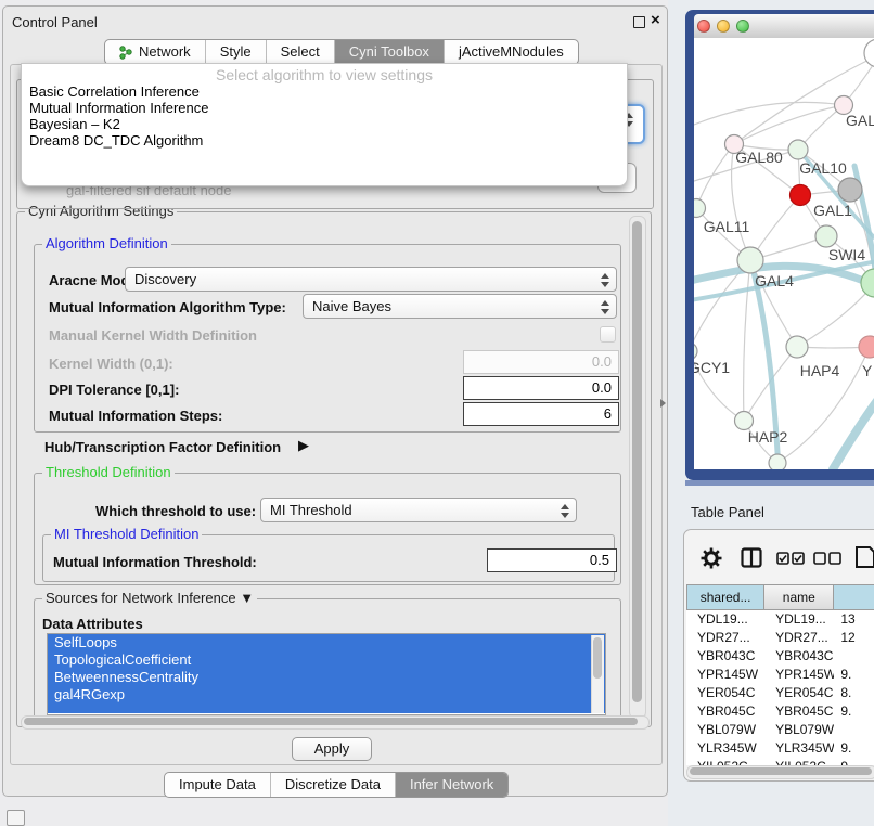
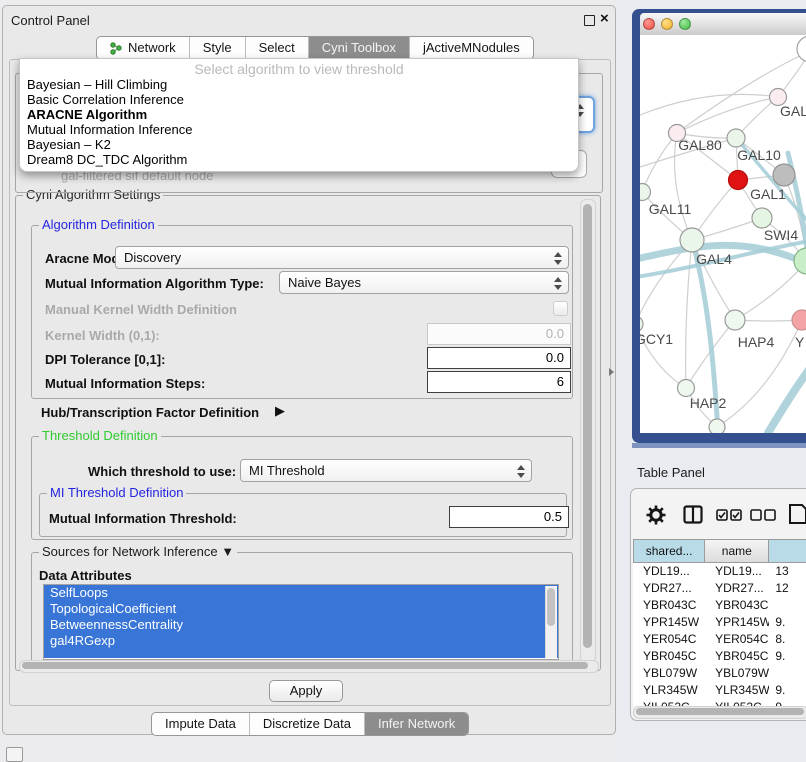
  Control Panel
  ×
  Network
  Style
  Select
  Cyni Toolbox
  jActiveMNodules
  gal-filtered sif default node
- Select algorithm to view settings
+ Select algorithm to view threshold
+ Bayesian – Hill Climbing
  Basic Correlation Inference
+ ARACNE Algorithm
  Mutual Information Inference
  Bayesian – K2
  Dream8 DC_TDC Algorithm
  Cyni Algorithm Settings
  Algorithm Definition
  Aracne Mo
  Discovery
  Mutual Information Algorithm Type:
  Naive Bayes
  Manual Kernel Width Definition
  Kernel Width (0,1):
  0.0
  DPI Tolerance [0,1]:
  0.0
  Mutual Information Steps:
  6
  Hub/Transcription Factor Definition
  ▶
  Threshold Definition
  Which threshold to use:
  MI Threshold
  MI Threshold Definition
  Mutual Information Threshold:
  0.5
  Sources for Network Inference ▼
  Data Attributes
  SelfLoops
  TopologicalCoefficient
  BetweennessCentrality
  gal4RGexp
  Apply
  Impute Data
  Discretize Data
  Infer Network
  GAL
  GAL80
  GAL10
  GAL1
  GAL11
  SWI4
  GAL4
  GCY1
  HAP4
  Y
  HAP2
  Table Panel
  shared...
  name
  YDL19...
  YDL19...
  13
  YDR27...
  YDR27...
  12
  YBR043C
  YBR043C
  YPR145W
  YPR145W
  9.
  YER054C
  YER054C
  8.
  YBR045C
  YBR045C
  9.
  YBL079W
  YBL079W
  YLR345W
  YLR345W
  9.
